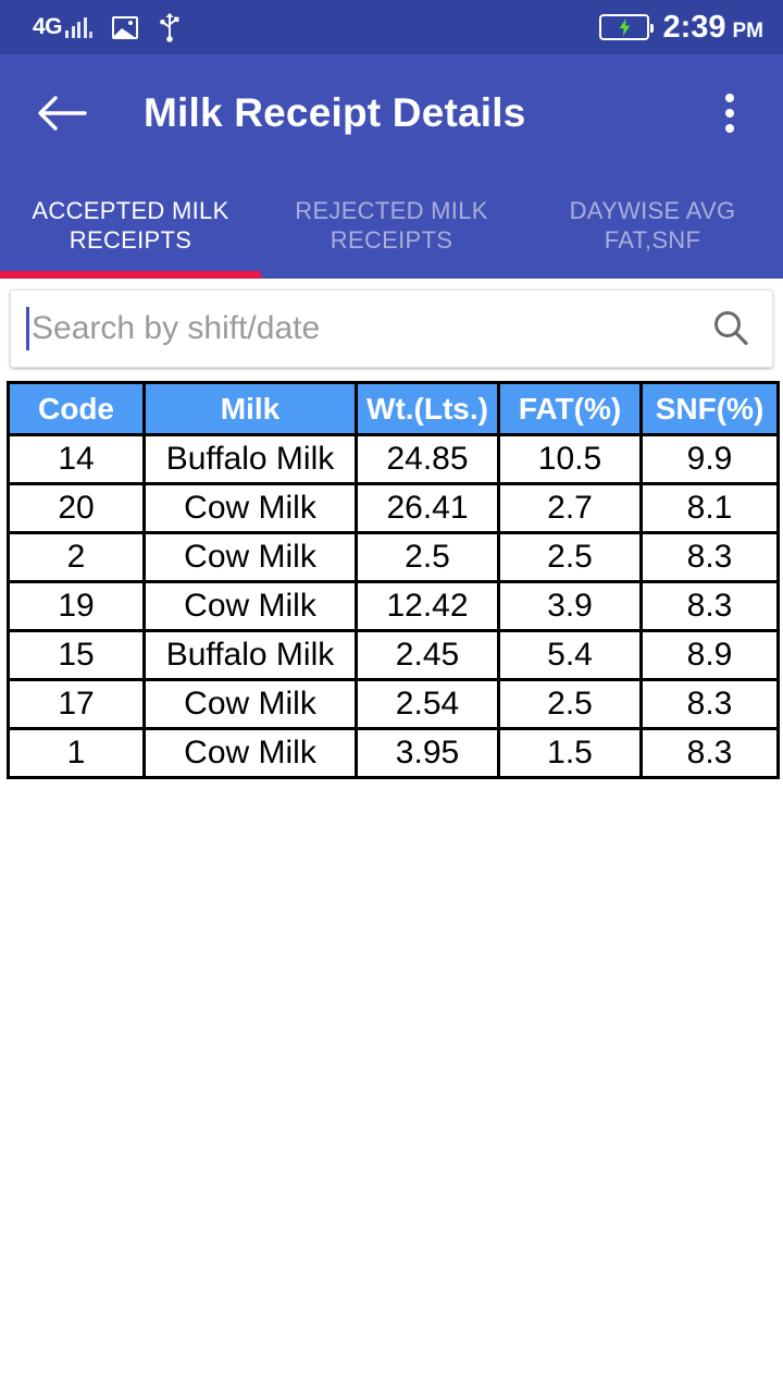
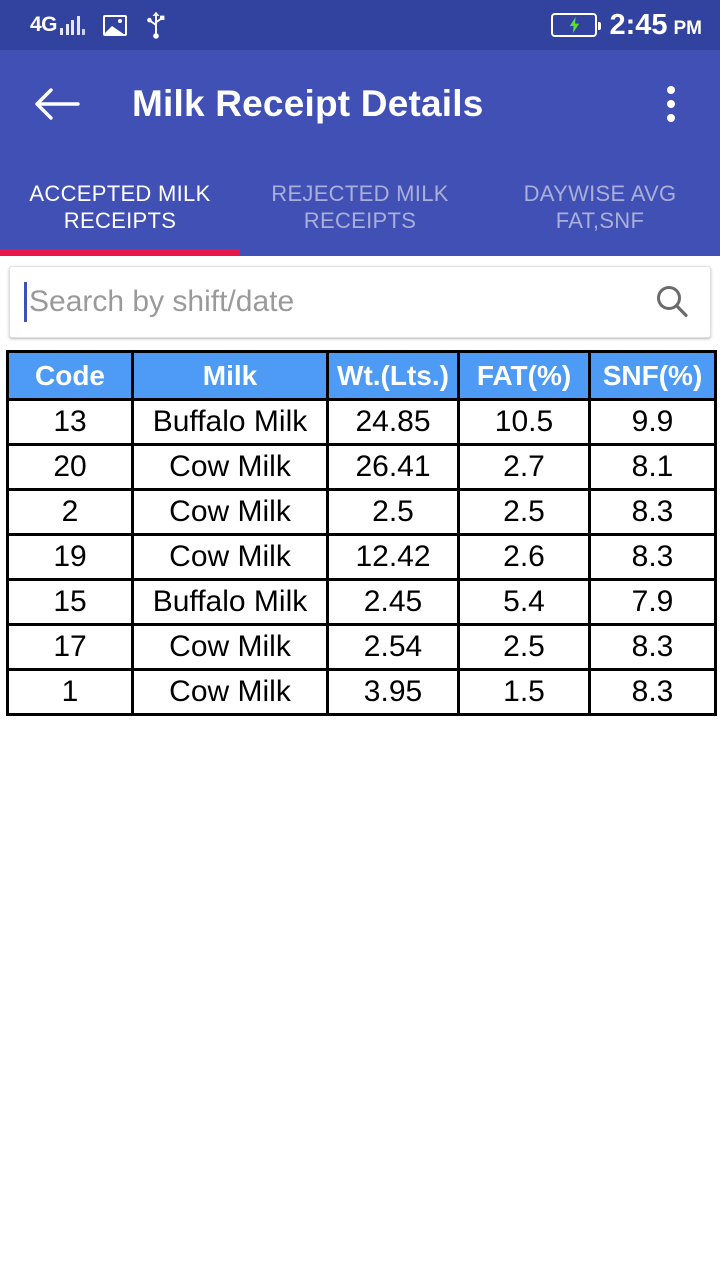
  4G
- 2:39
+ 2:45
  PM
  Milk Receipt Details
  ACCEPTED MILK RECEIPTS
  REJECTED MILK RECEIPTS
  DAYWISE AVG FAT,SNF
  Search by shift/date
  Code	Milk	Wt.(Lts.)	FAT(%)	SNF(%)
- 14	Buffalo Milk	24.85	10.5	9.9
+ 13	Buffalo Milk	24.85	10.5	9.9
  20	Cow Milk	26.41	2.7	8.1
  2	Cow Milk	2.5	2.5	8.3
- 19	Cow Milk	12.42	3.9	8.3
+ 19	Cow Milk	12.42	2.6	8.3
- 15	Buffalo Milk	2.45	5.4	8.9
+ 15	Buffalo Milk	2.45	5.4	7.9
  17	Cow Milk	2.54	2.5	8.3
  1	Cow Milk	3.95	1.5	8.3
